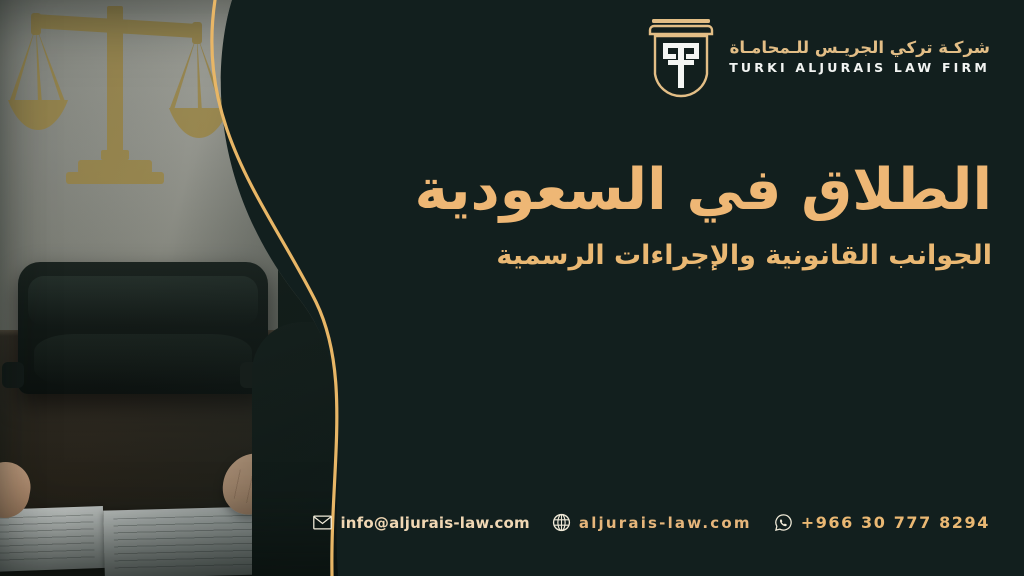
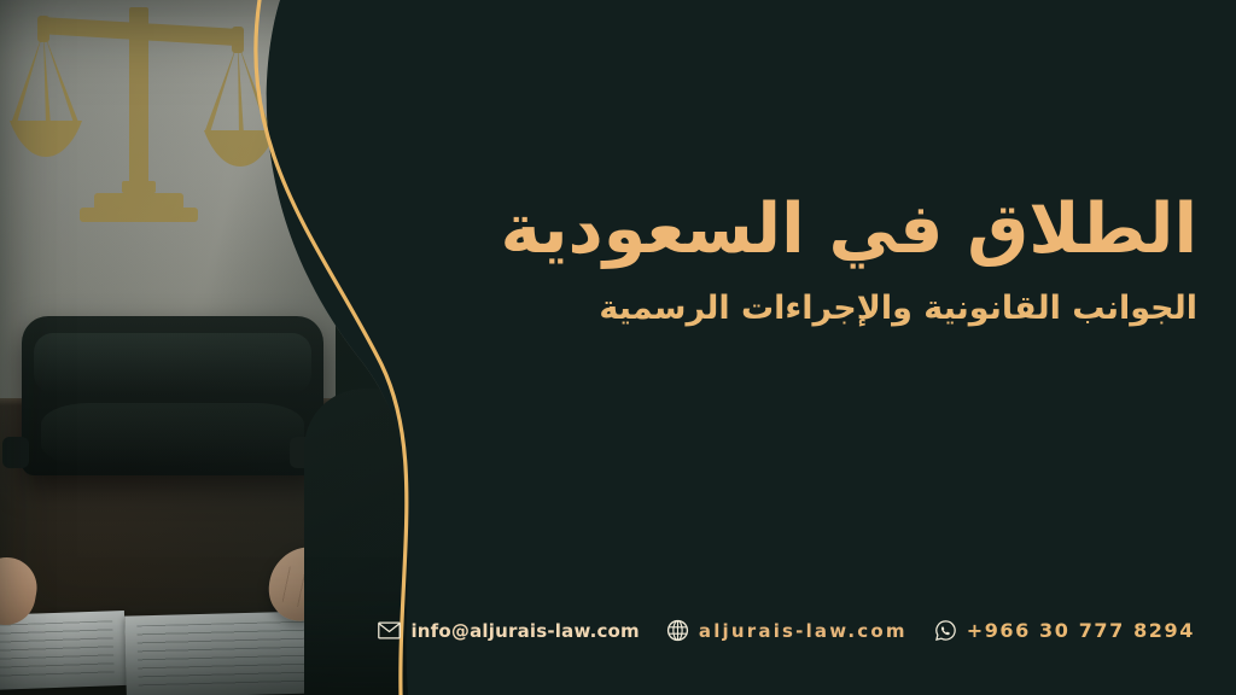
- شركـة تركي الجريـس للـمحامـاة
- TURKI ALJURAIS LAW FIRM
  الطلاق في السعودية
  الجوانب القانونية والإجراءات الرسمية
  info@aljurais-law.com
  aljurais-law.com
  +966 30 777 8294
